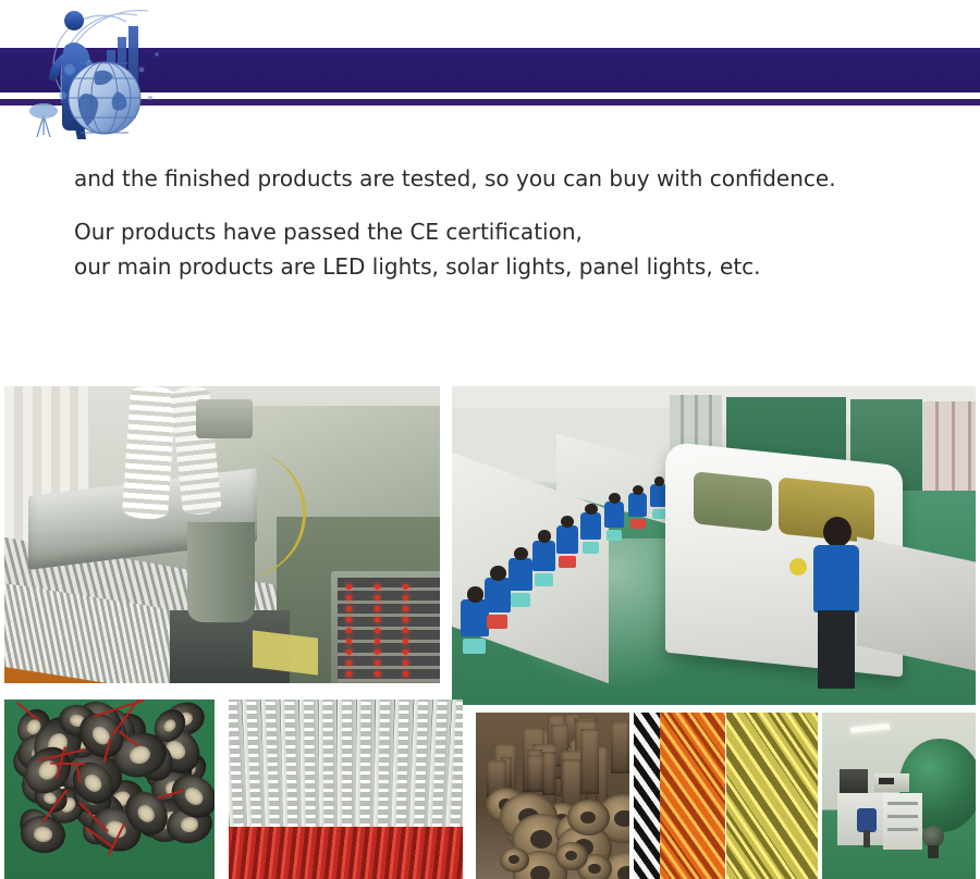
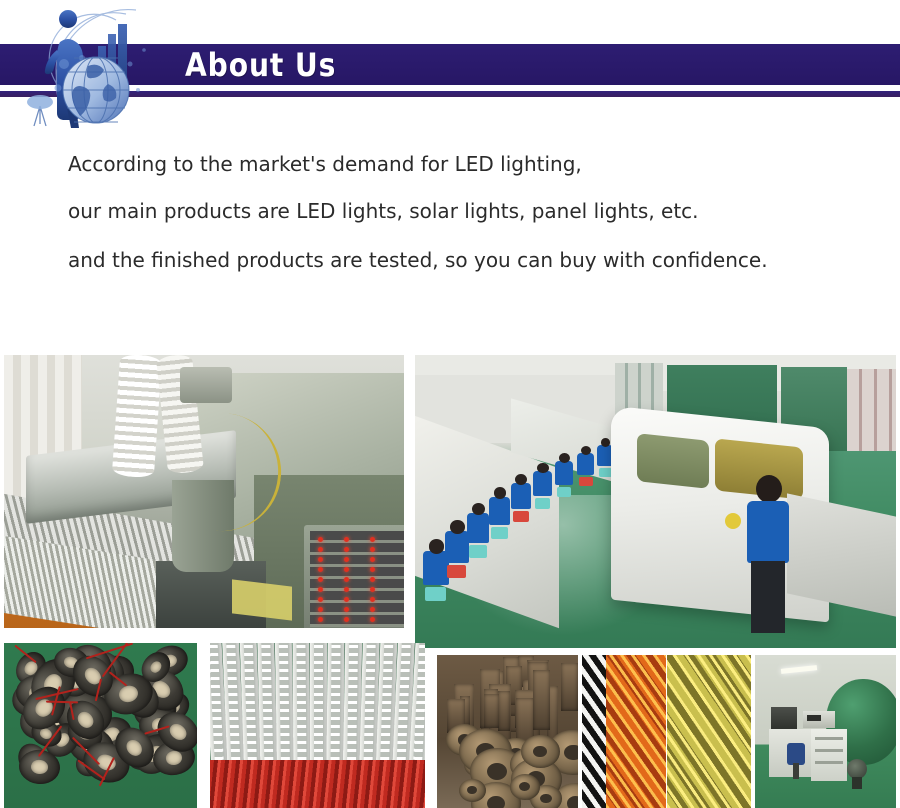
+ About Us
+ According to the market's demand for LED lighting,
- and the finished products are tested, so you can buy with confidence.
+ our main products are LED lights, solar lights, panel lights, etc.
- Our products have passed the CE certification,
- our main products are LED lights, solar lights, panel lights, etc.
+ and the finished products are tested, so you can buy with confidence.
